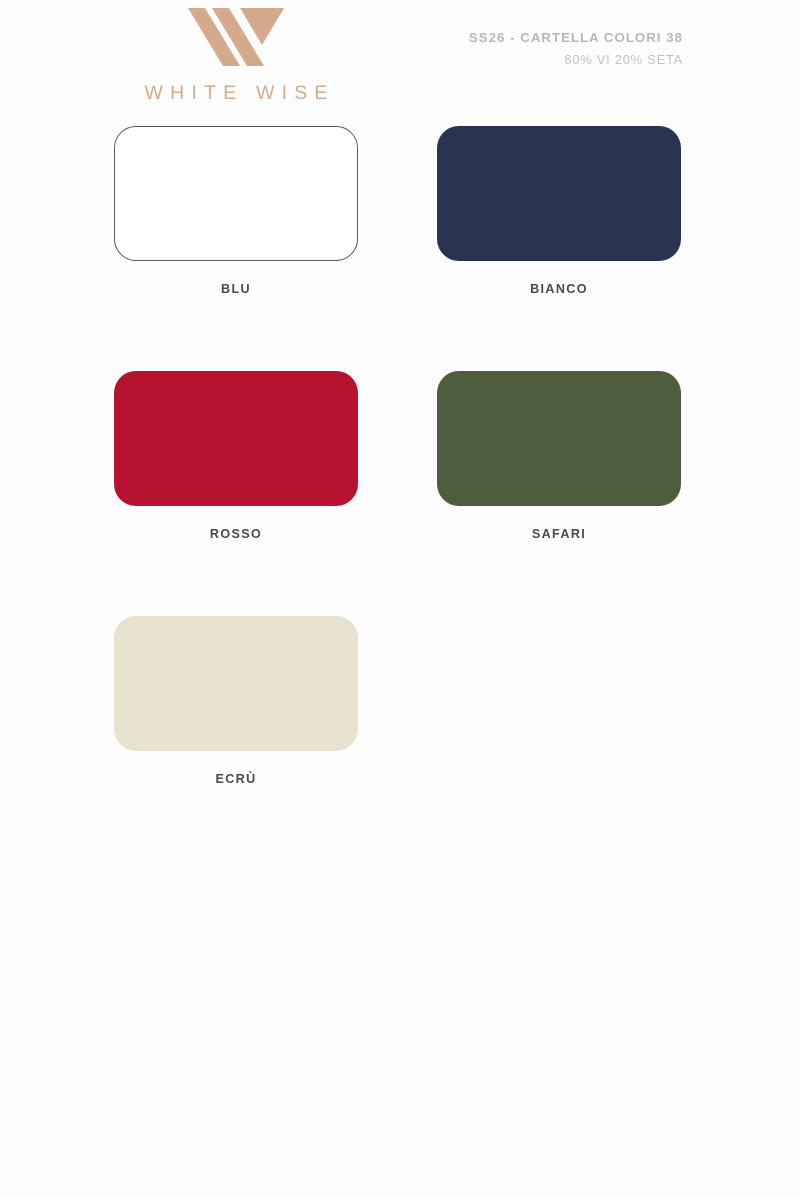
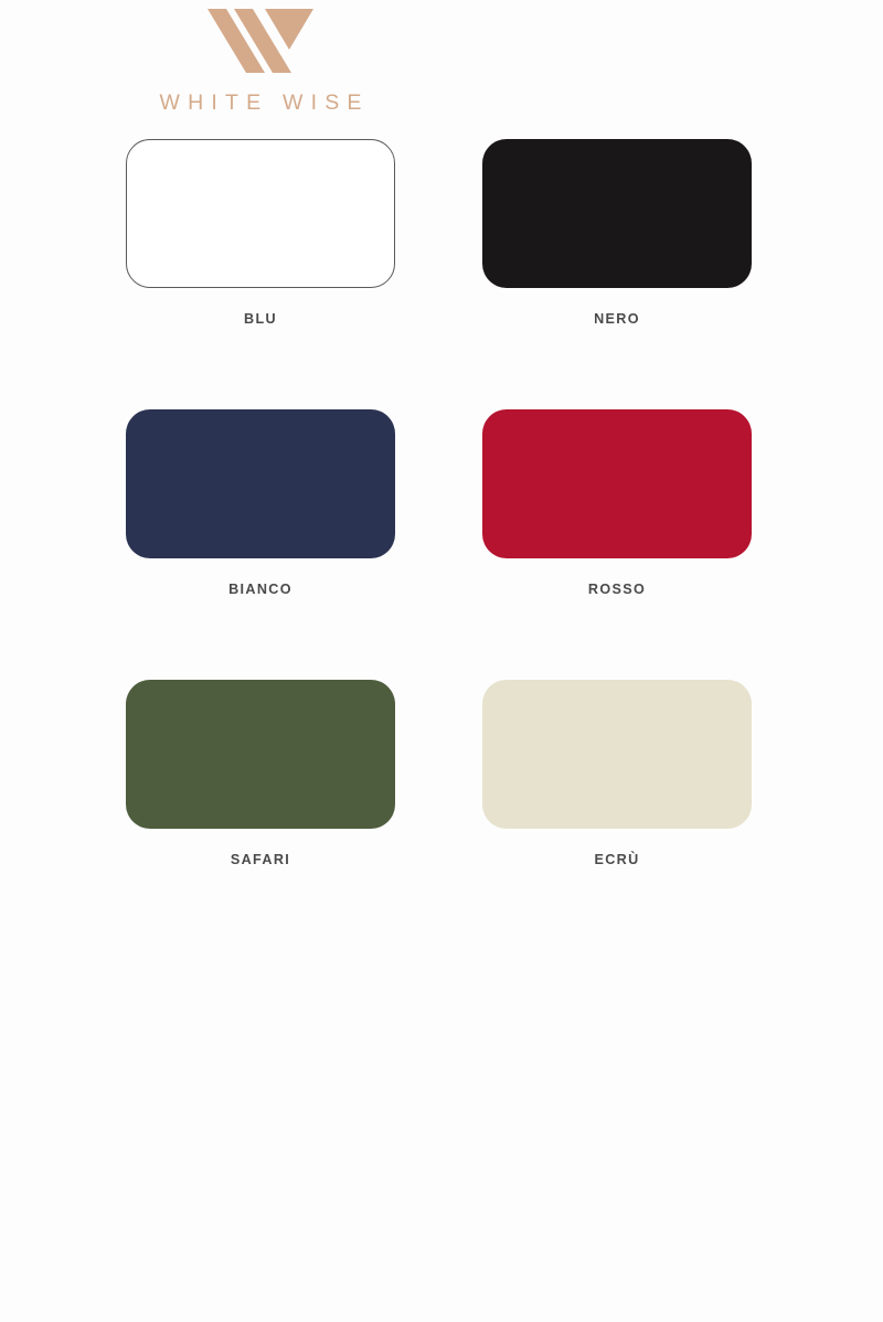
  WHITE WISE
- SS26 - CARTELLA COLORI 38
- 80% VI 20% SETA
  BLU
+ NERO
  BIANCO
  ROSSO
  SAFARI
  ECRÙ
